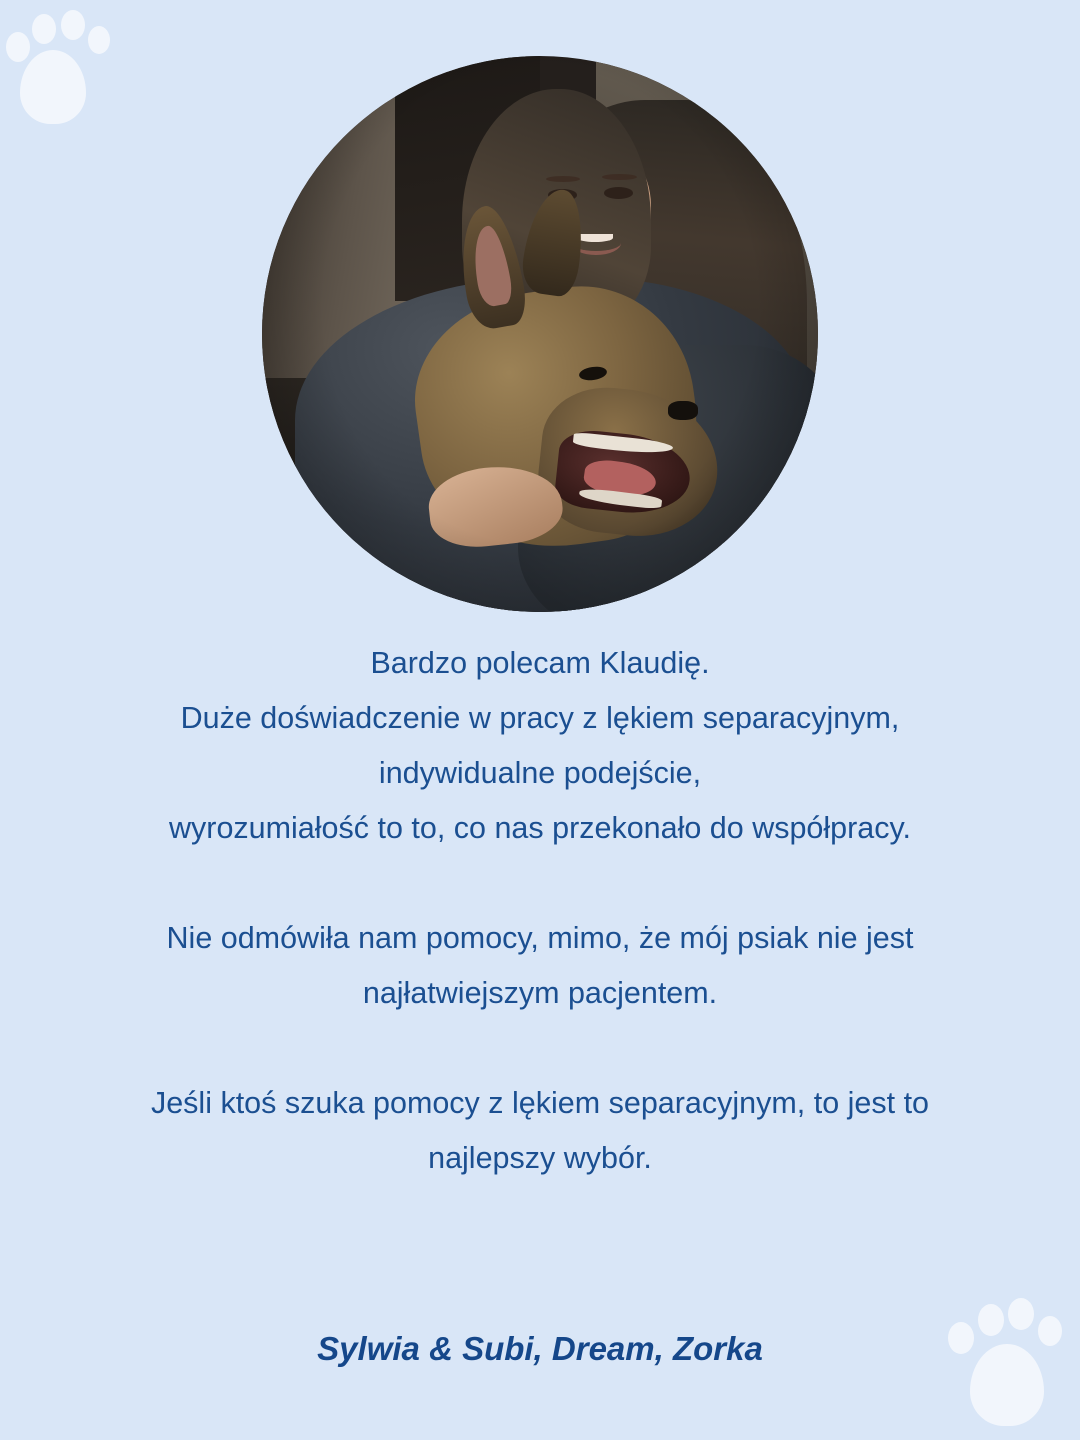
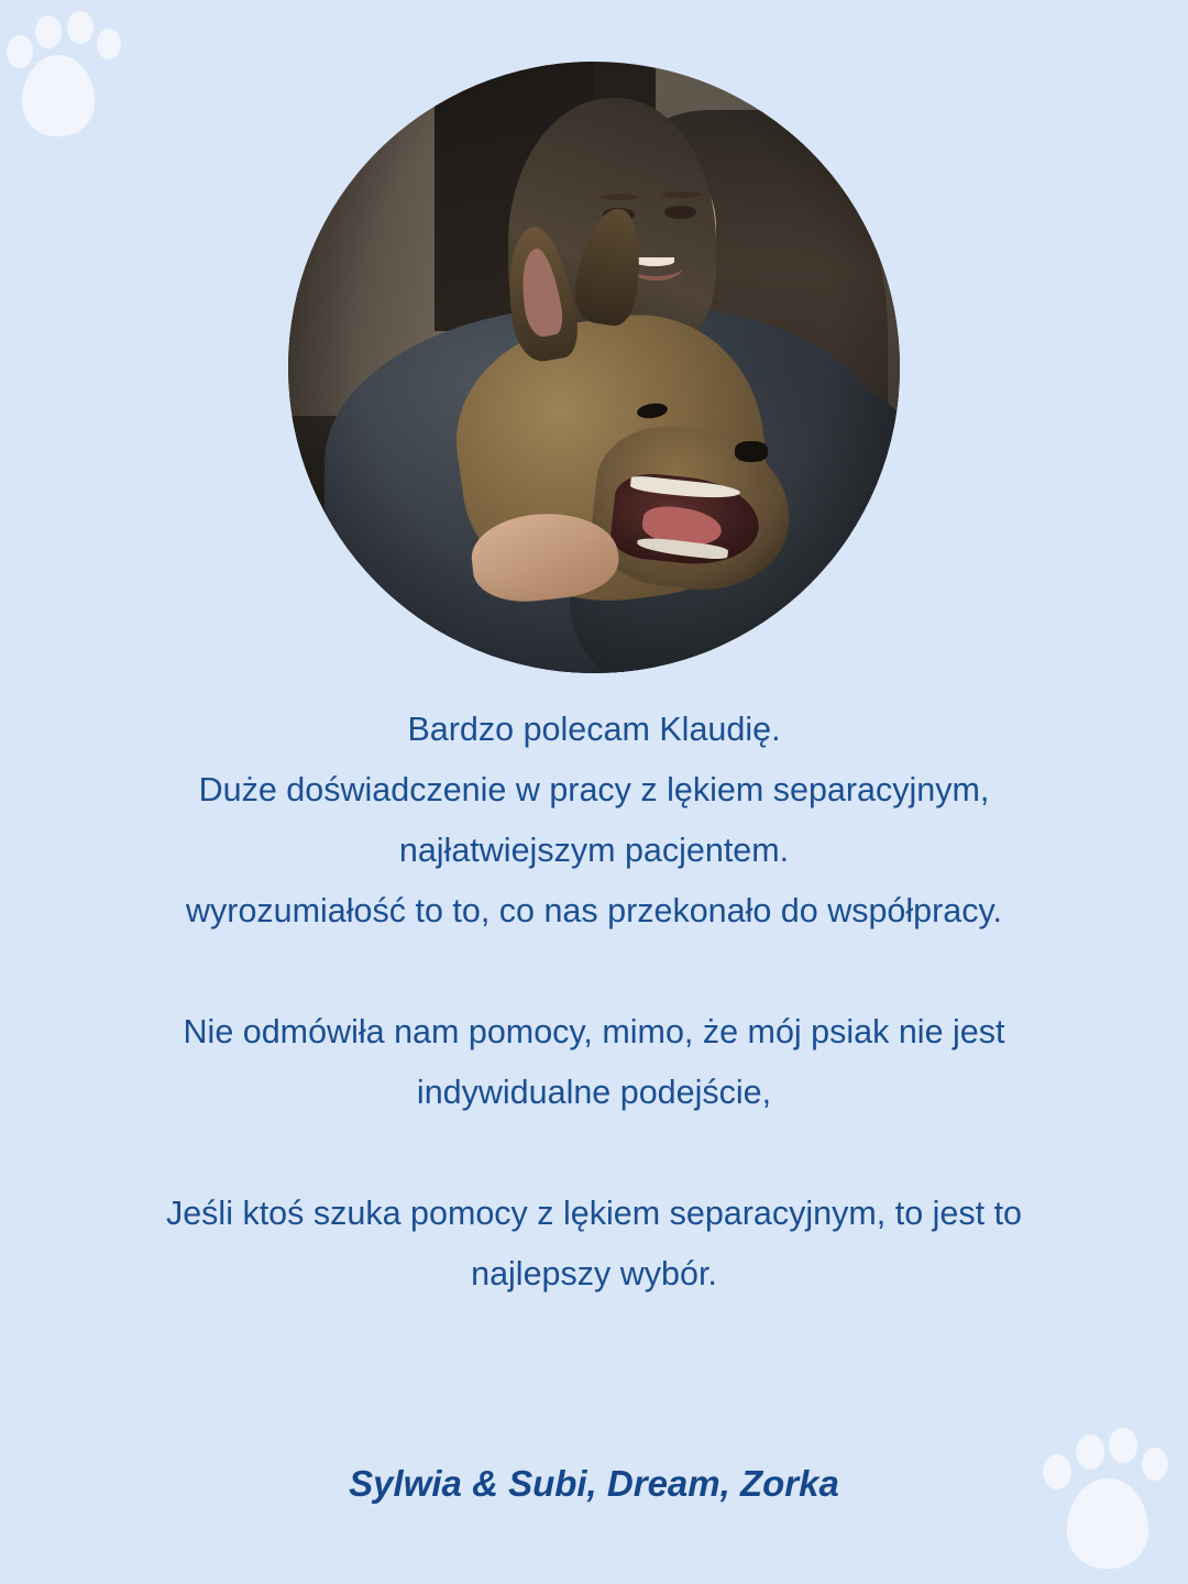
  Bardzo polecam Klaudię.
  Duże doświadczenie w pracy z lękiem separacyjnym,
- indywidualne podejście,
+ najłatwiejszym pacjentem.
  wyrozumiałość to to, co nas przekonało do współpracy.
  Nie odmówiła nam pomocy, mimo, że mój psiak nie jest
- najłatwiejszym pacjentem.
+ indywidualne podejście,
  Jeśli ktoś szuka pomocy z lękiem separacyjnym, to jest to
  najlepszy wybór.
  Sylwia & Subi, Dream, Zorka
